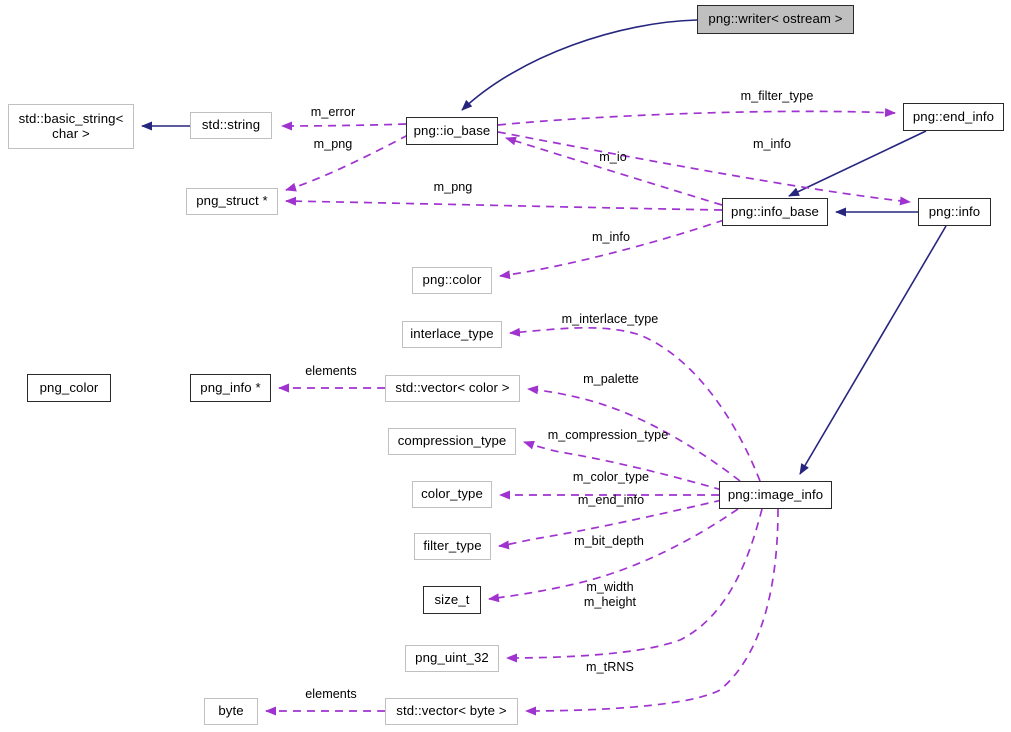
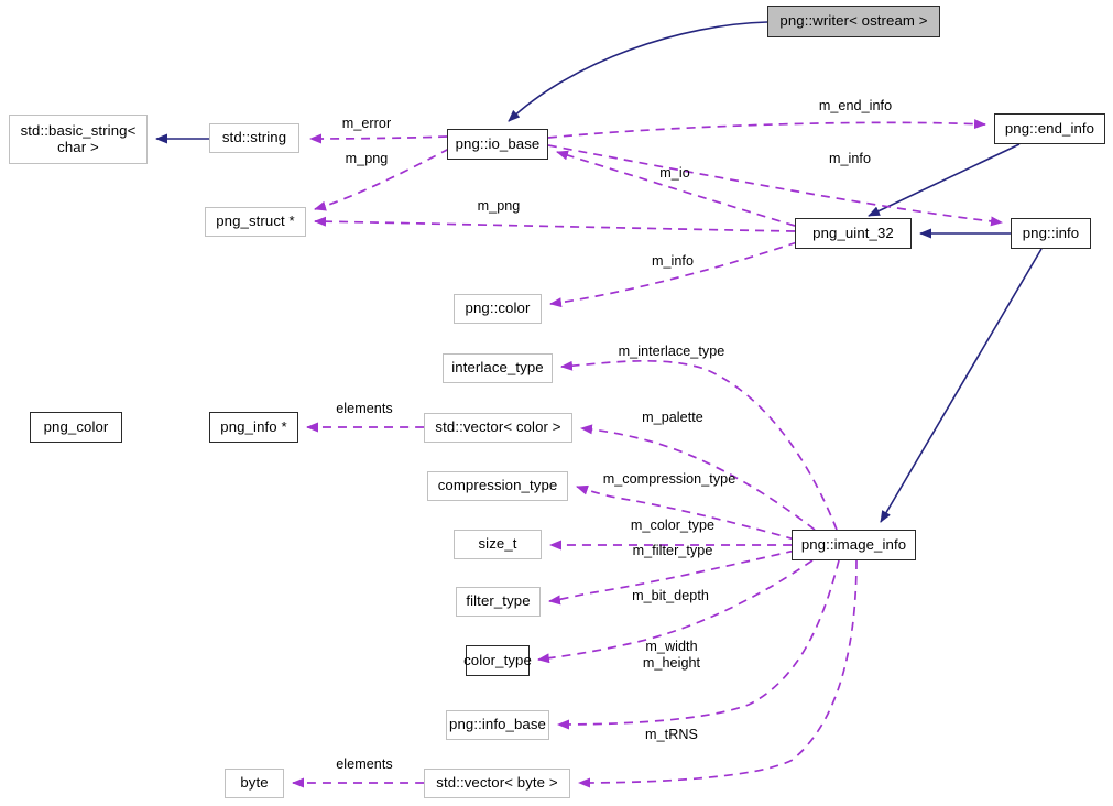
  png::writer< ostream >
  std::basic_string<
  char >
  std::string
  png::io_base
  png::end_info
  png_struct *
- png::info_base
+ png_uint_32
  png::info
  png::color
  interlace_type
  png_color
  png_info *
  std::vector< color >
  compression_type
- color_type
+ size_t
  png::image_info
  filter_type
- size_t
+ color_type
- png_uint_32
+ png::info_base
  byte
  std::vector< byte >
  m_error
  m_png
  m_png
- m_filter_type
+ m_end_info
  m_info
  m_io
  m_info
  m_interlace_type
  elements
  m_palette
  m_compression_type
  m_color_type
- m_end_info
+ m_filter_type
  m_bit_depth
  m_width
  m_height
  m_tRNS
  elements
